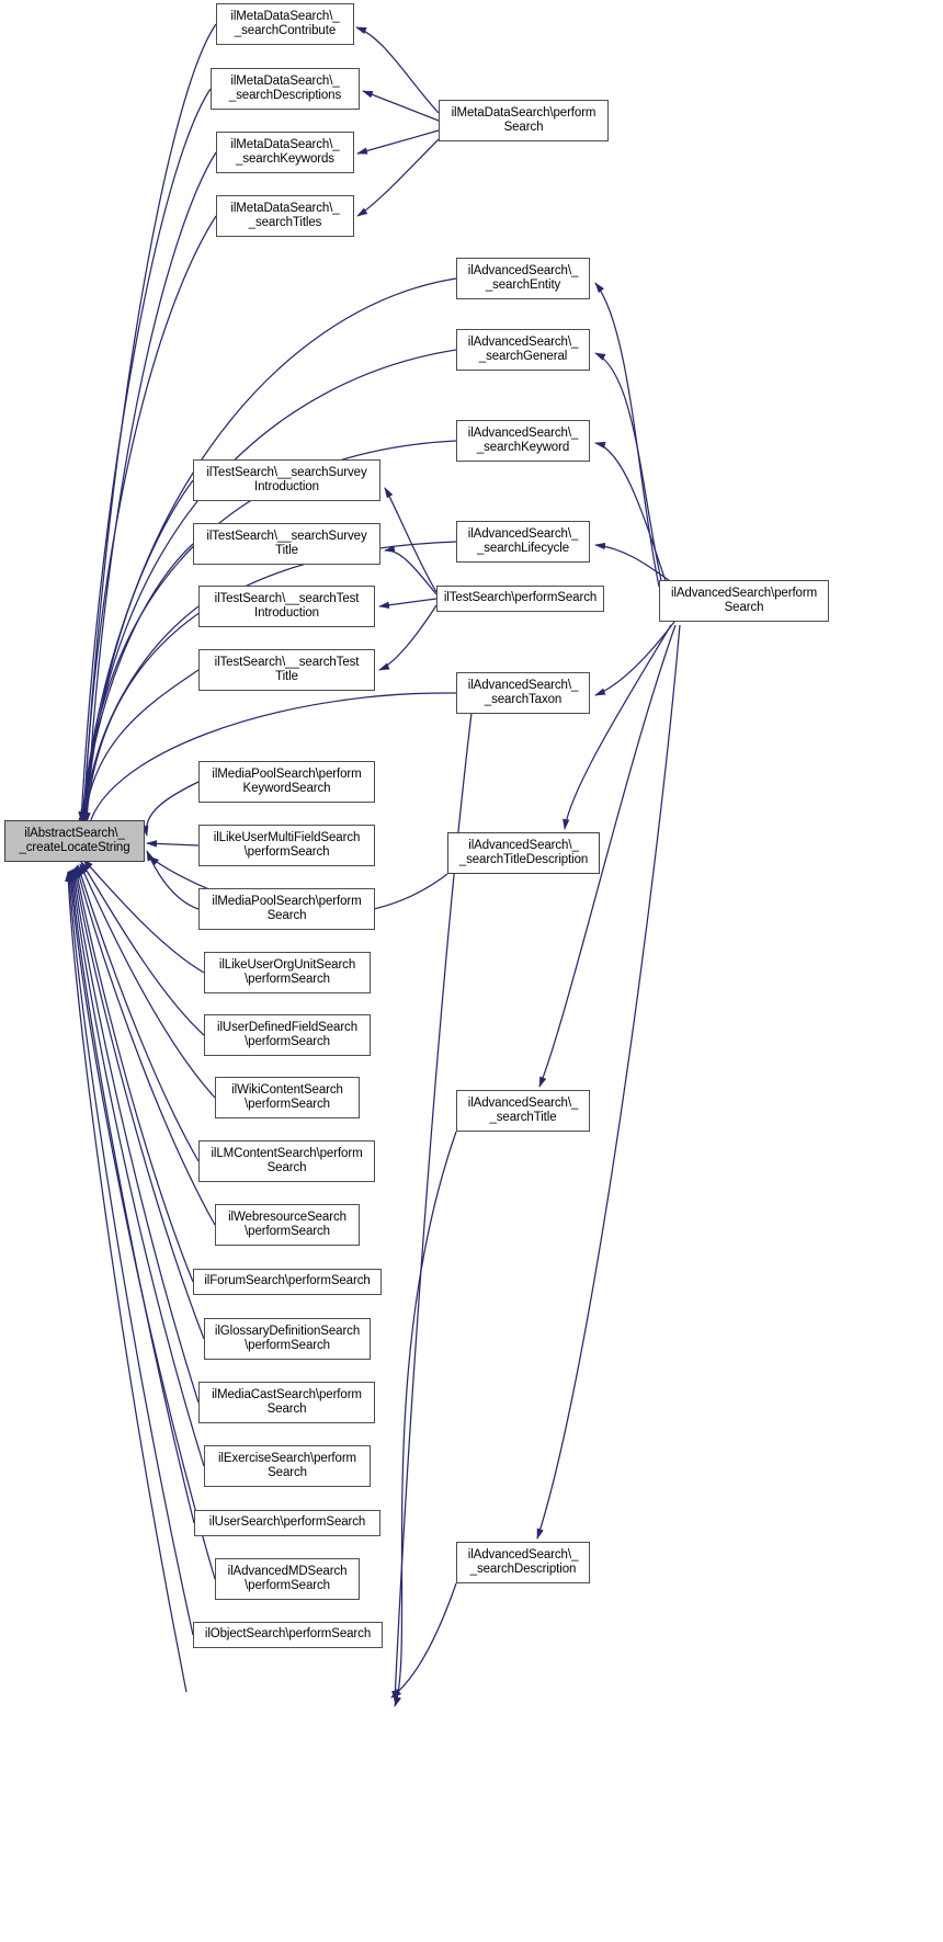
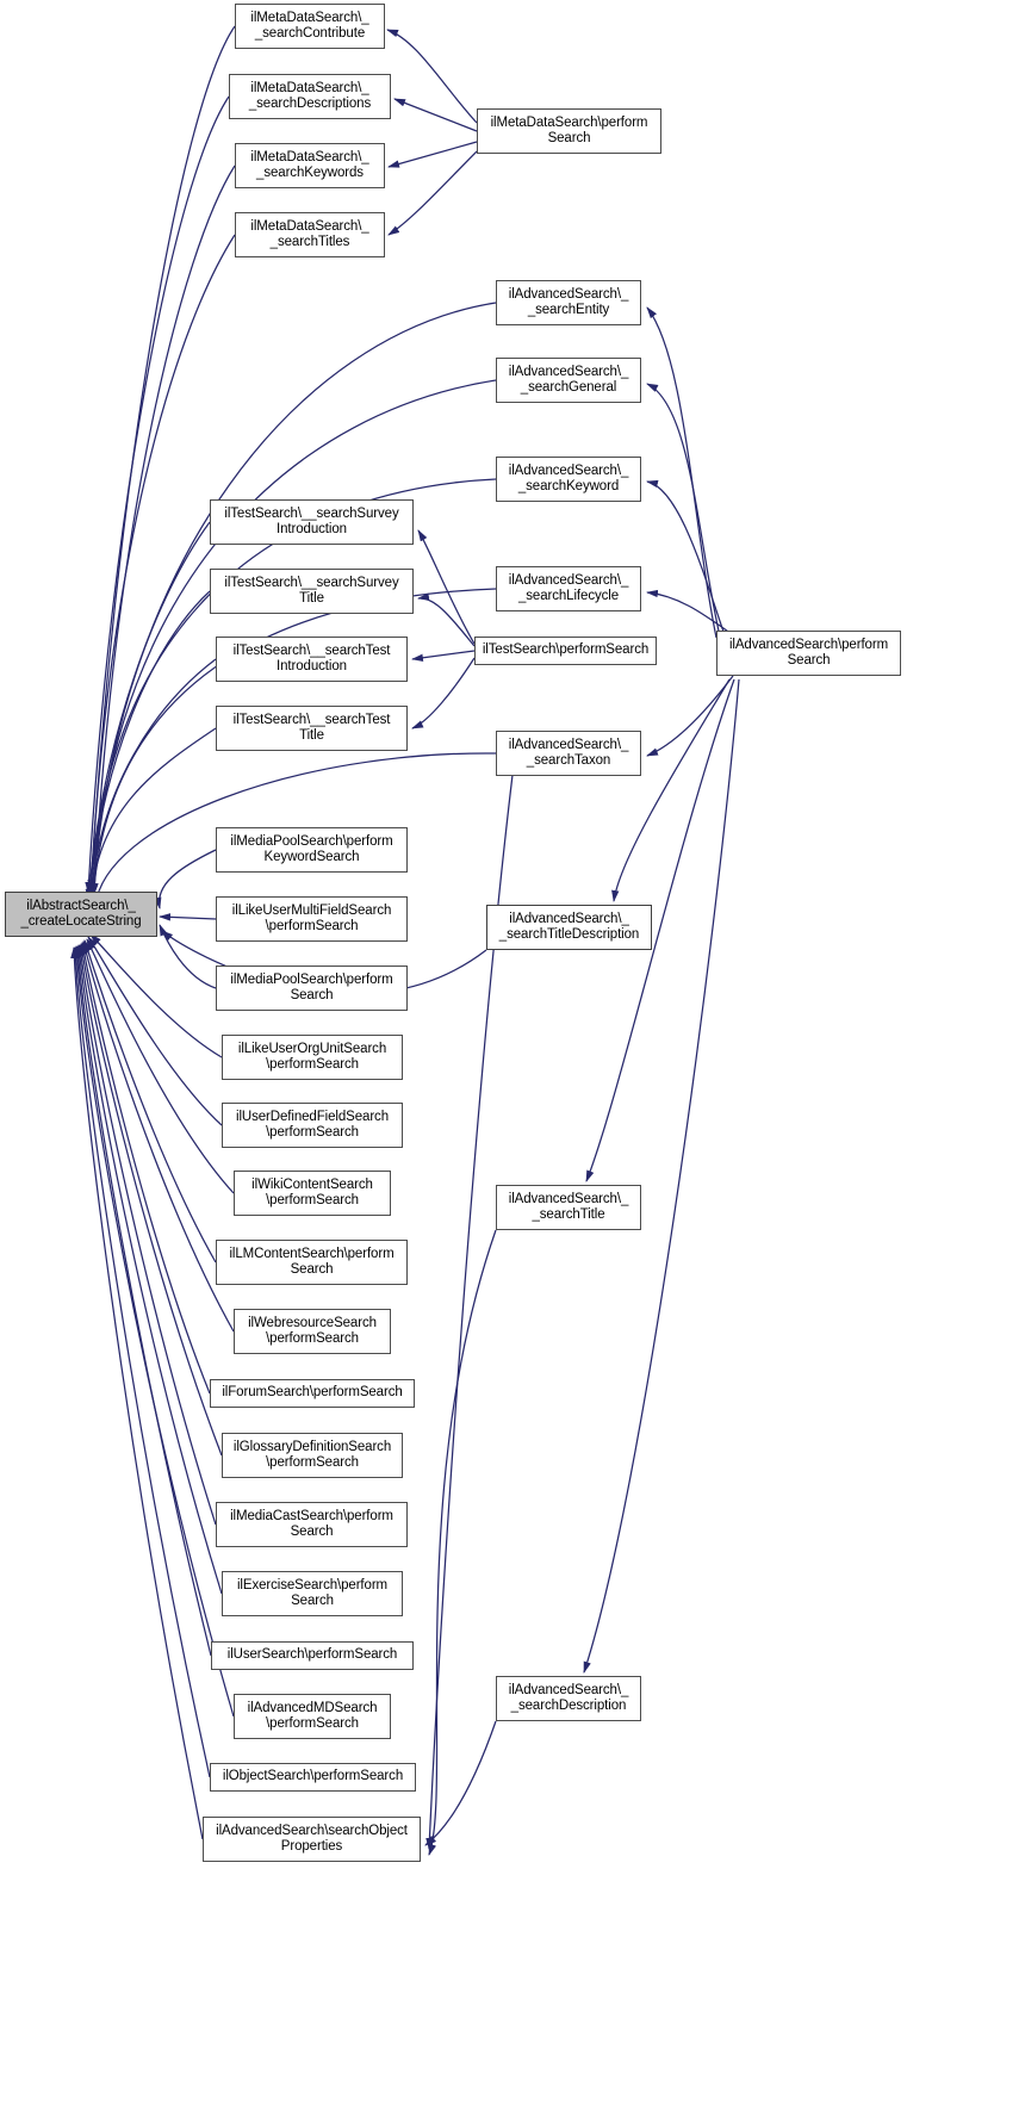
  ilAbstractSearch\_
  _createLocateString
  ilMetaDataSearch\_
  _searchContribute
  ilMetaDataSearch\_
  _searchDescriptions
  ilMetaDataSearch\_
  _searchKeywords
  ilMetaDataSearch\_
  _searchTitles
  ilMetaDataSearch\perform
  Search
  ilAdvancedSearch\_
  _searchEntity
  ilAdvancedSearch\_
  _searchGeneral
  ilAdvancedSearch\_
  _searchKeyword
  ilTestSearch\__searchSurvey
  Introduction
  ilTestSearch\__searchSurvey
  Title
  ilAdvancedSearch\_
  _searchLifecycle
  ilTestSearch\__searchTest
  Introduction
  ilTestSearch\performSearch
  ilAdvancedSearch\perform
  Search
  ilTestSearch\__searchTest
  Title
  ilAdvancedSearch\_
  _searchTaxon
  ilMediaPoolSearch\perform
  KeywordSearch
  ilLikeUserMultiFieldSearch
  \performSearch
  ilAdvancedSearch\_
  _searchTitleDescription
  ilMediaPoolSearch\perform
  Search
  ilLikeUserOrgUnitSearch
  \performSearch
  ilUserDefinedFieldSearch
  \performSearch
  ilWikiContentSearch
  \performSearch
  ilAdvancedSearch\_
  _searchTitle
  ilLMContentSearch\perform
  Search
  ilWebresourceSearch
  \performSearch
  ilForumSearch\performSearch
  ilGlossaryDefinitionSearch
  \performSearch
  ilMediaCastSearch\perform
  Search
  ilExerciseSearch\perform
  Search
  ilUserSearch\performSearch
  ilAdvancedMDSearch
  \performSearch
  ilAdvancedSearch\_
  _searchDescription
  ilObjectSearch\performSearch
+ ilAdvancedSearch\searchObject
+ Properties
